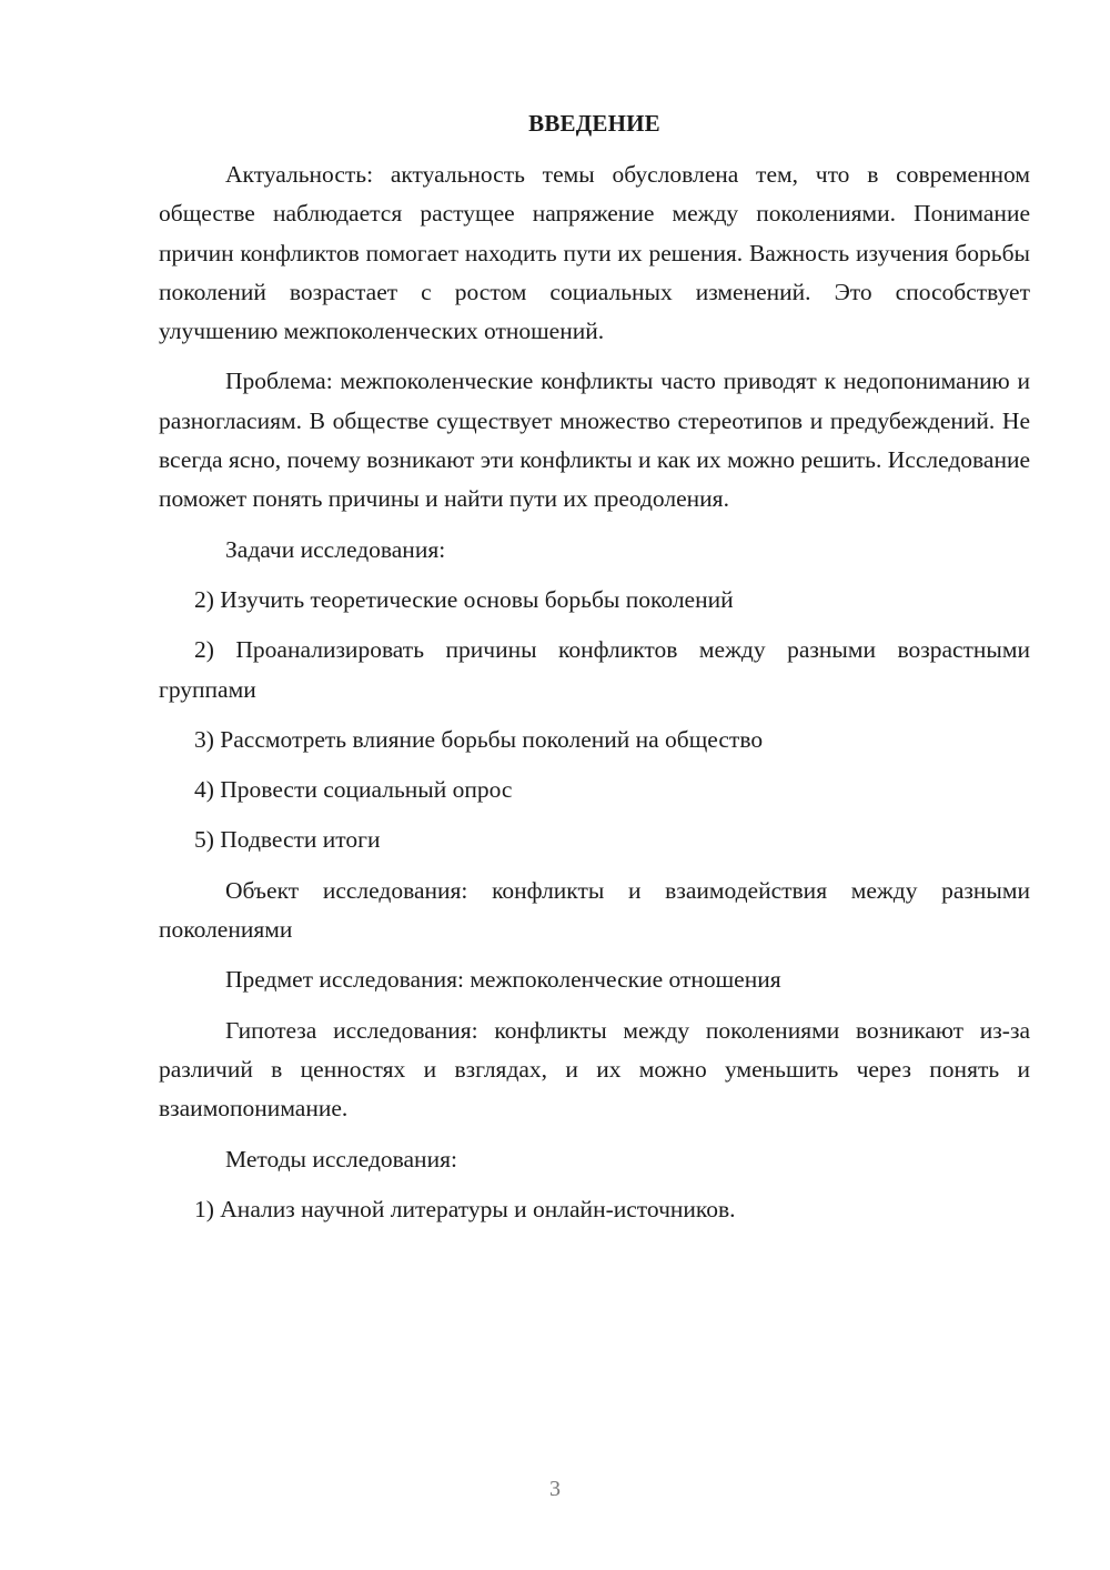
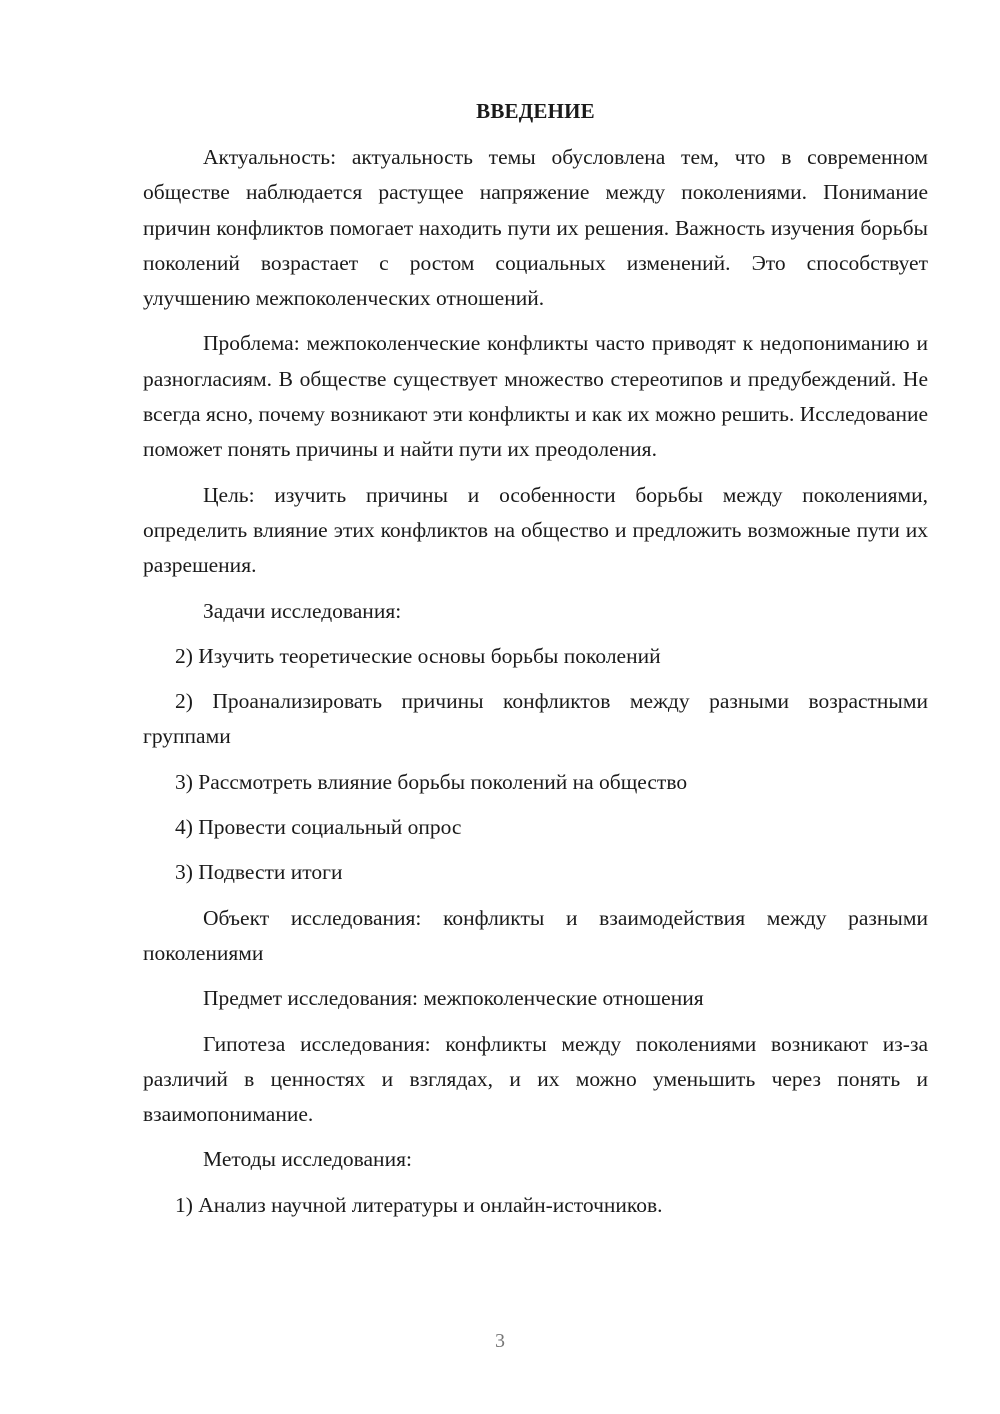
  ВВЕДЕНИЕ
  Актуальность: актуальность темы обусловлена тем, что в современном обществе наблюдается растущее напряжение между поколениями. Понимание причин конфликтов помогает находить пути их решения. Важность изучения борьбы поколений возрастает с ростом социальных изменений. Это способствует улучшению межпоколенческих отношений.
  Проблема: межпоколенческие конфликты часто приводят к недопониманию и разногласиям. В обществе существует множество стереотипов и предубеждений. Не всегда ясно, почему возникают эти конфликты и как их можно решить. Исследование поможет понять причины и найти пути их преодоления.
+ Цель: изучить причины и особенности борьбы между поколениями, определить влияние этих конфликтов на общество и предложить возможные пути их разрешения.
  Задачи исследования:
  2) Изучить теоретические основы борьбы поколений
  2) Проанализировать причины конфликтов между разными возрастными группами
  3) Рассмотреть влияние борьбы поколений на общество
  4) Провести социальный опрос
- 5) Подвести итоги
+ 3) Подвести итоги
  Объект исследования: конфликты и взаимодействия между разными поколениями
  Предмет исследования: межпоколенческие отношения
  Гипотеза исследования: конфликты между поколениями возникают из-за различий в ценностях и взглядах, и их можно уменьшить через понять и взаимопонимание.
  Методы исследования:
  1) Анализ научной литературы и онлайн-источников.
  3
